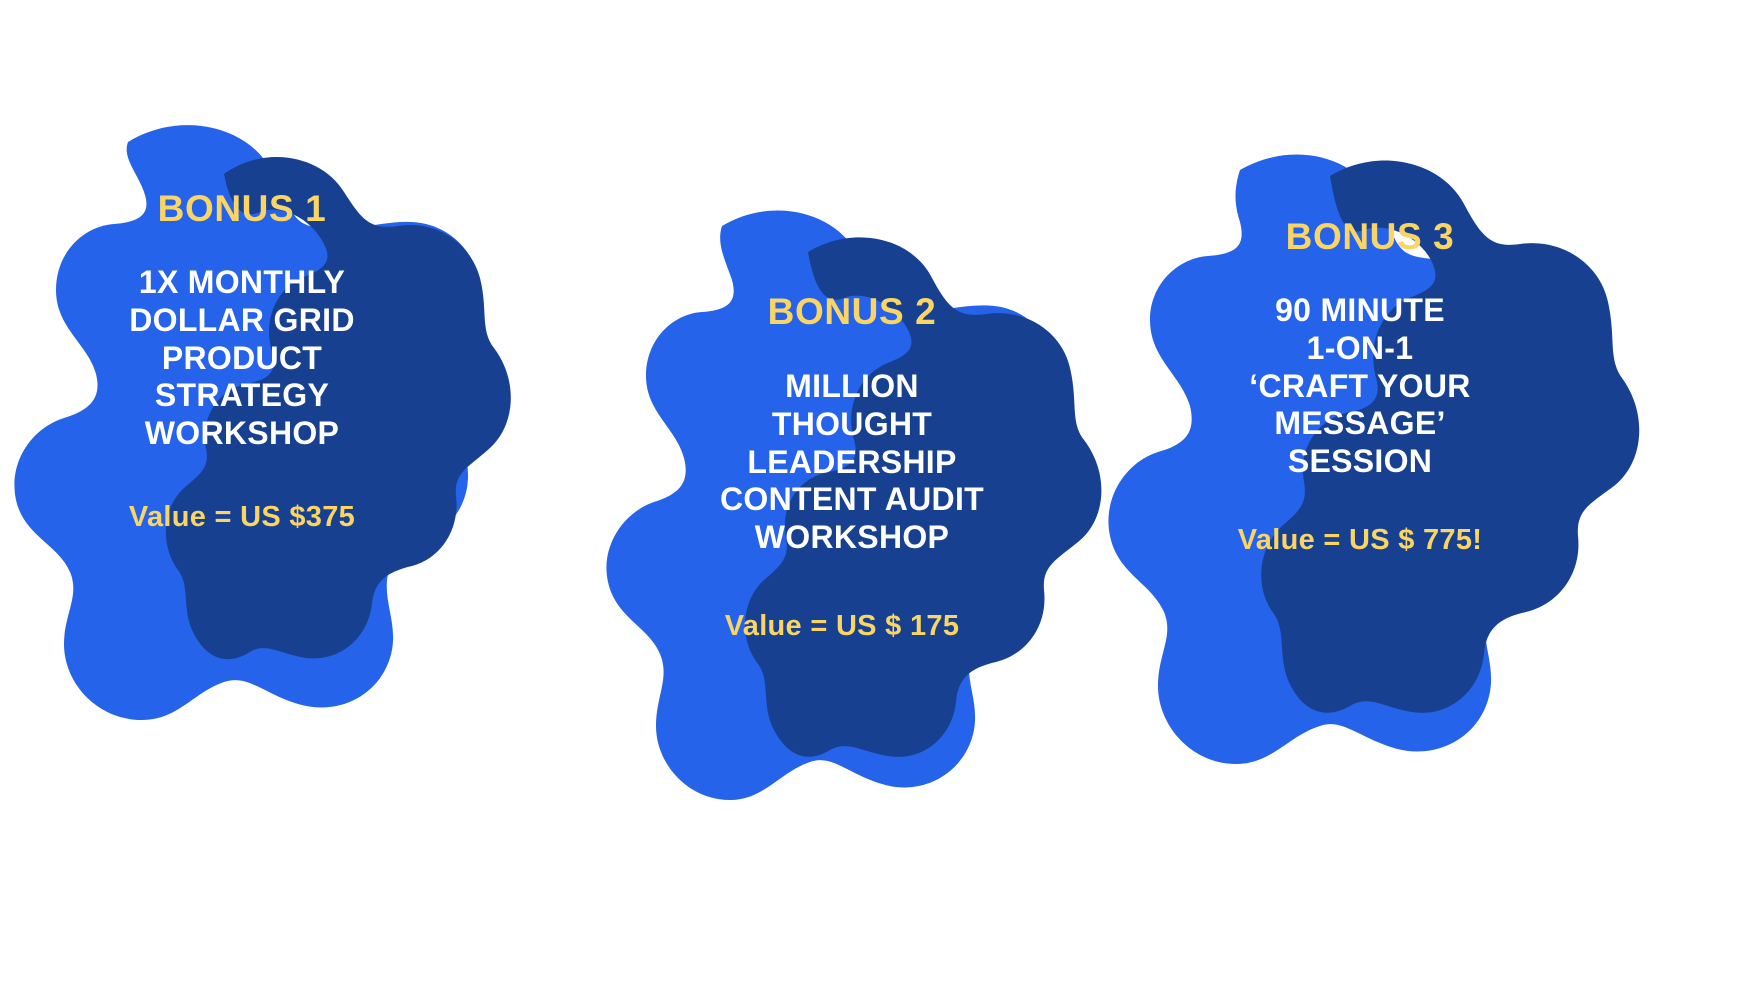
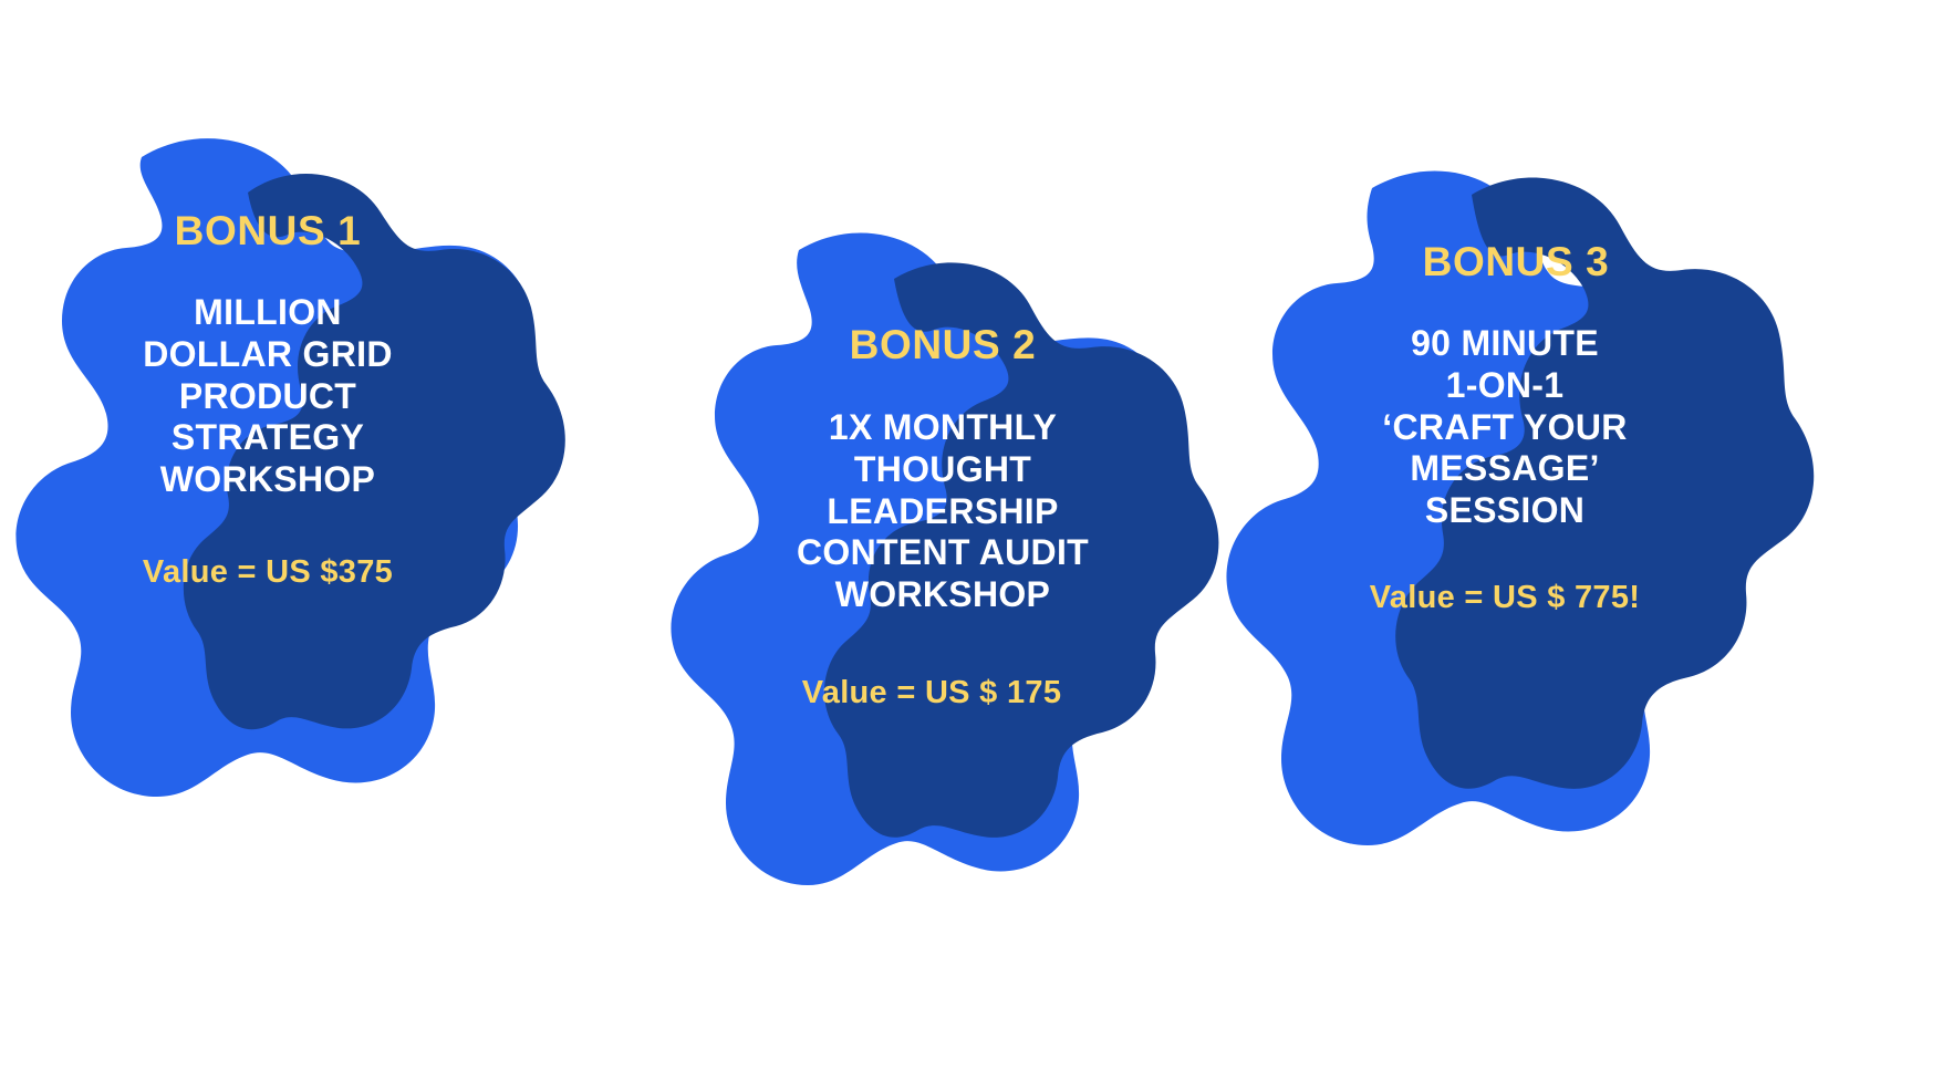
  BONUS 1
- 1X MONTHLY
+ MILLION
  DOLLAR GRID
  PRODUCT
  STRATEGY
  WORKSHOP
  Value = US $375
  BONUS 2
- MILLION
+ 1X MONTHLY
  THOUGHT
  LEADERSHIP
  CONTENT AUDIT
  WORKSHOP
  Value = US $ 175
  BONUS 3
  90 MINUTE
  1-ON-1
  ‘CRAFT YOUR
  MESSAGE’
  SESSION
  Value = US $ 775!
